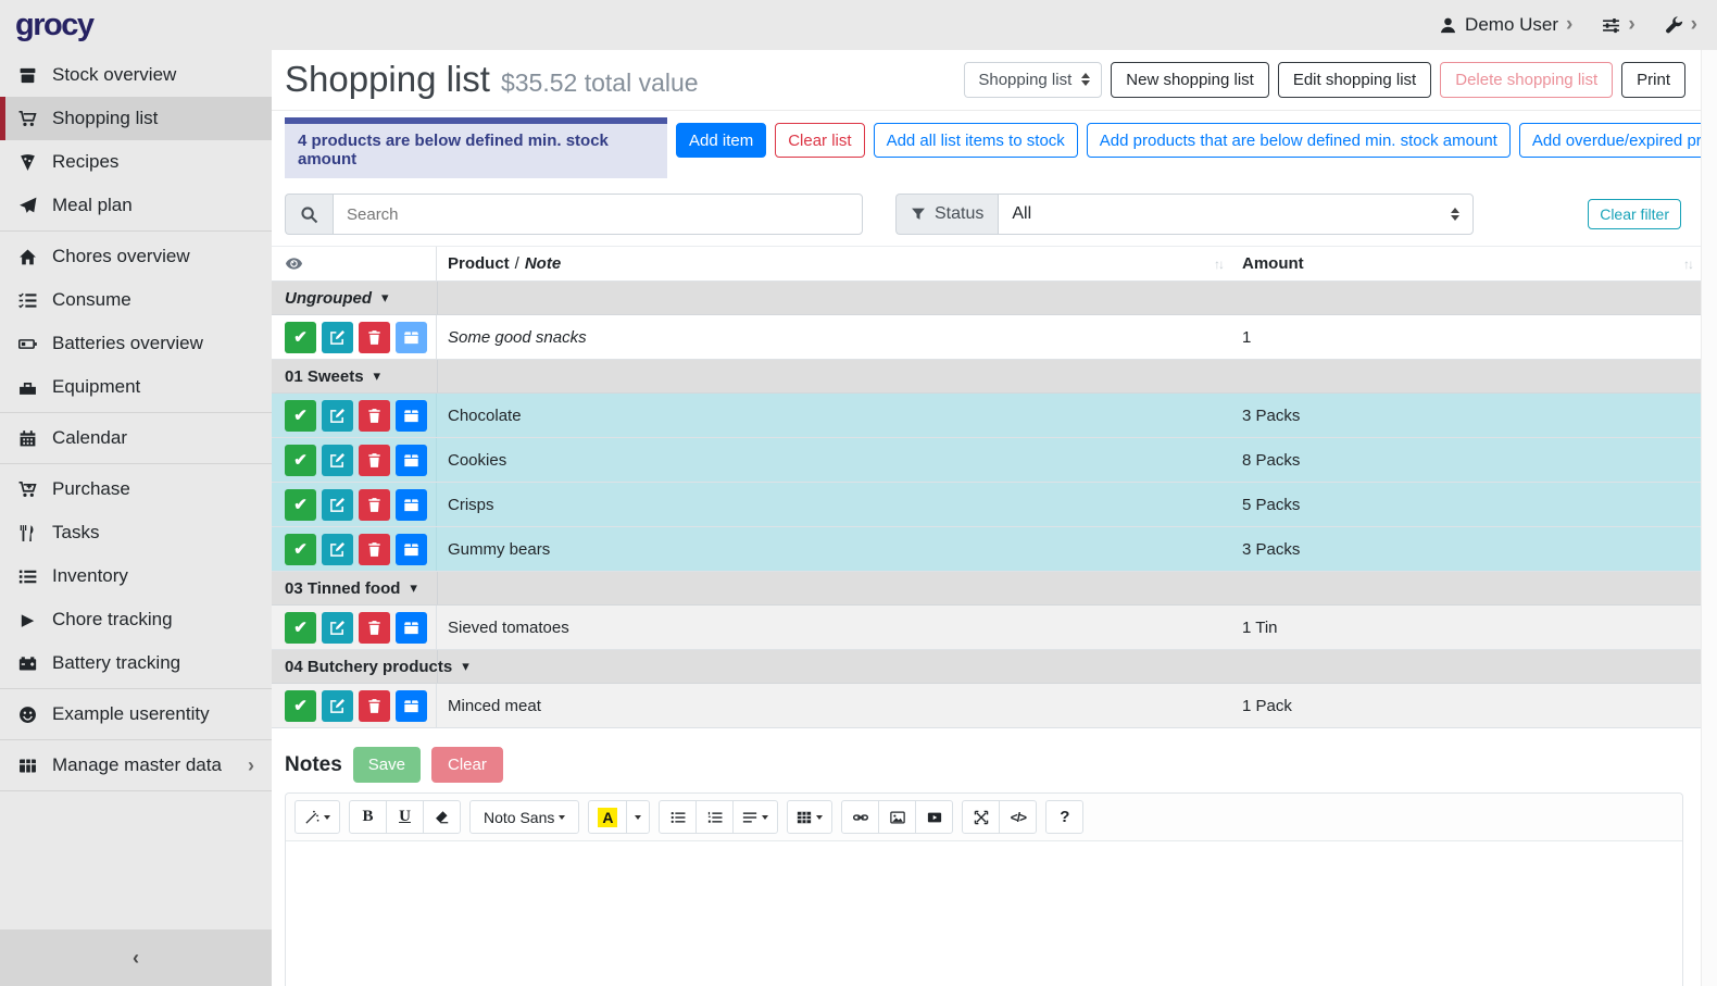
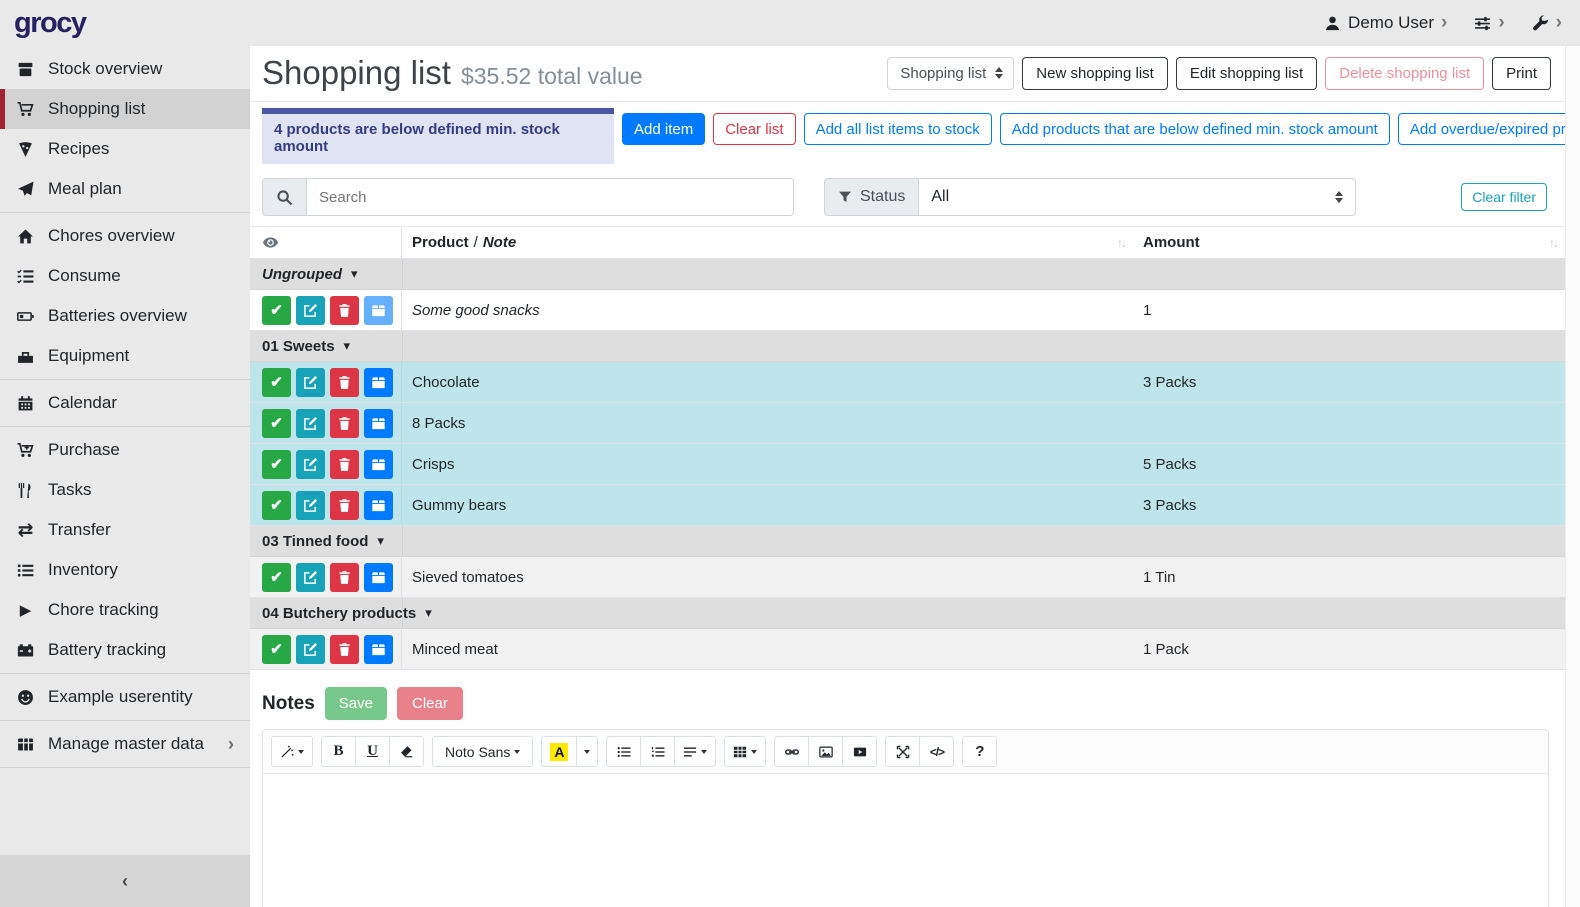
  grocy
  Demo User
  ›
  ›
  ›
  Stock overview
  Shopping list
  Recipes
  Meal plan
  Chores overview
  Consume
  Batteries overview
  Equipment
  Calendar
  Purchase
  Tasks
+ ⇄
+ Transfer
  Inventory
  ▶
  Chore tracking
  Battery tracking
  Example userentity
  Manage master data
  ›
  ‹
  Shopping list
  $35.52 total value
  Shopping list
  New shopping list
  Edit shopping list
  Delete shopping list
  Print
  4 products are below defined min. stock amount
  Add item
  Clear list
  Add all list items to stock
  Add products that are below defined min. stock amount
  Add overdue/expired pr
  Search
  Status
  All
  Clear filter
  Product
  /
  Note
  ↑↓
  Amount
  ↑↓
  Ungrouped
  ▾
  ✔
  Some good snacks
  1
  01 Sweets
  ▾
  ✔
  Chocolate
  3 Packs
  ✔
- Cookies
  8 Packs
  ✔
  Crisps
  5 Packs
  ✔
  Gummy bears
  3 Packs
  03 Tinned food
  ▾
  ✔
  Sieved tomatoes
  1 Tin
  04 Butchery products
  ▾
  ✔
  Minced meat
  1 Pack
  Notes
  Save
  Clear
  B
  U
  Noto Sans
  A
  </>
  ?
